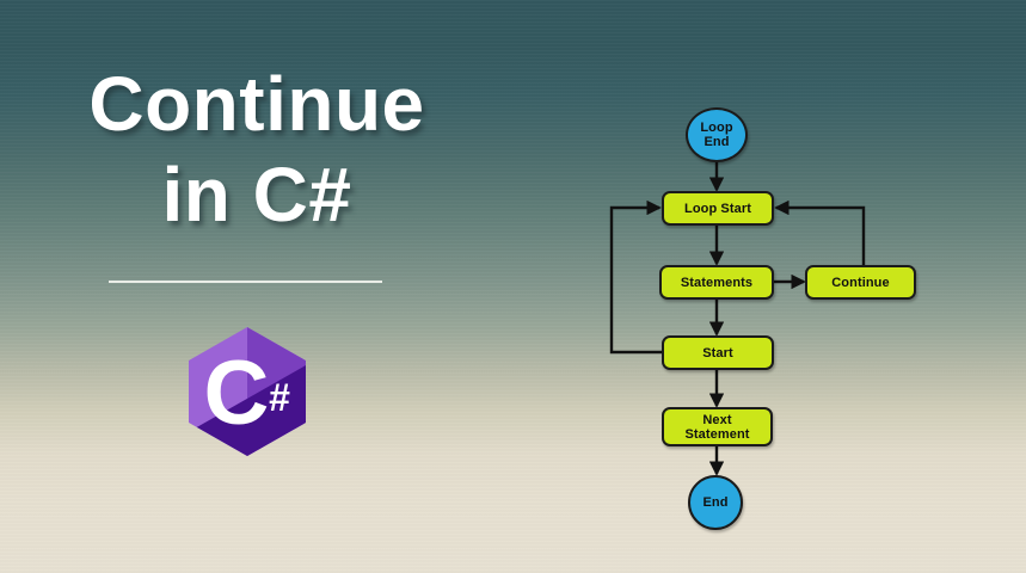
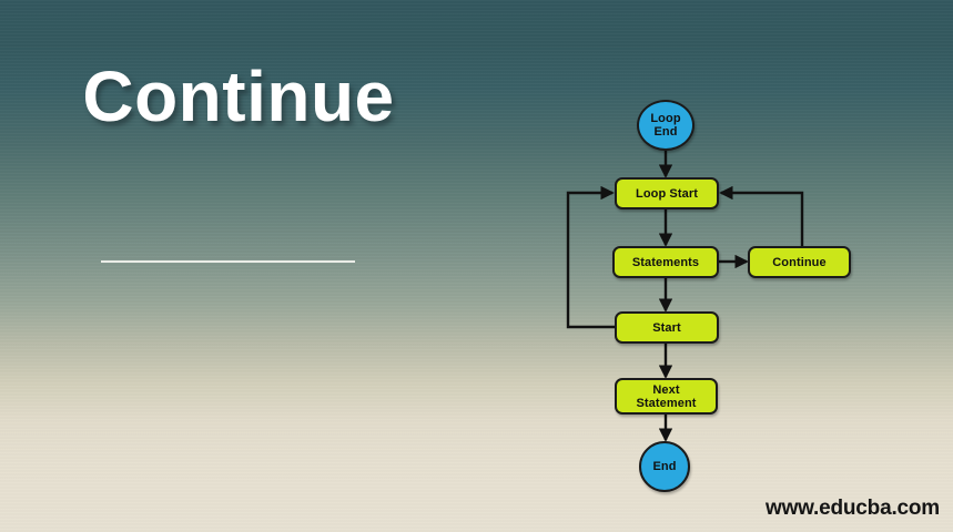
  Continue
- in C#
- C
- #
  Loop End
  Loop Start
  Statements
  Continue
  Start
  Next
  Statement
  End
+ www.educba.com
